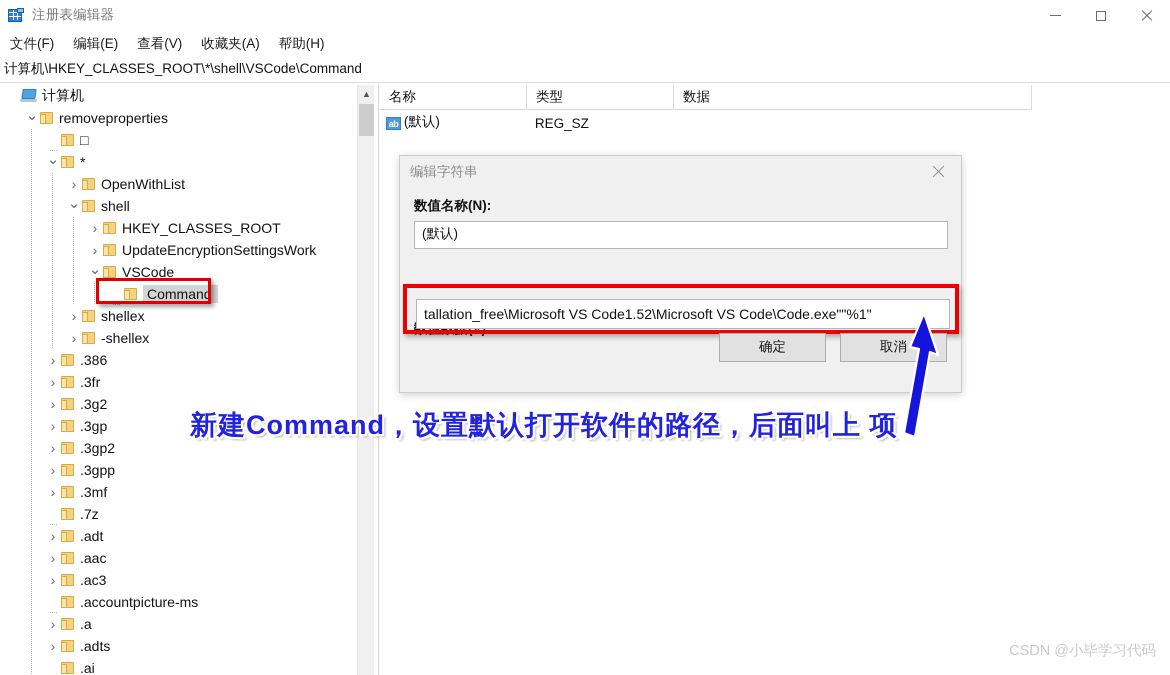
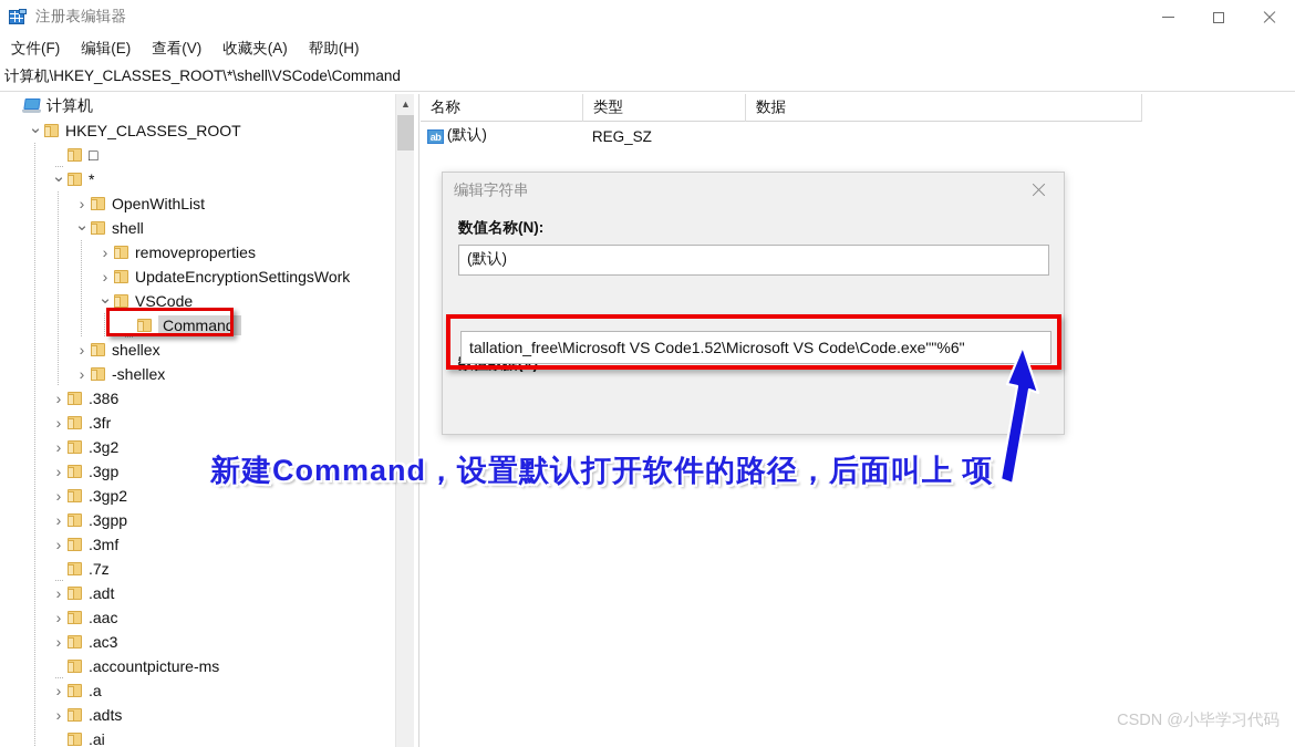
  注册表编辑器
  文件(F)
  编辑(E)
  查看(V)
  收藏夹(A)
  帮助(H)
  计算机\HKEY_CLASSES_ROOT\*\shell\VSCode\Command
  计算机
  ⌄
- removeproperties
+ HKEY_CLASSES_ROOT
  □
  ⌄
  *
  ›
  OpenWithList
  ⌄
  shell
  ›
- HKEY_CLASSES_ROOT
+ removeproperties
  ›
  UpdateEncryptionSettingsWork
  ⌄
  VSCode
  Command
  ›
  shellex
  ›
  -shellex
  ›
  .386
  ›
  .3fr
  ›
  .3g2
  ›
  .3gp
  ›
  .3gp2
  ›
  .3gpp
  ›
  .3mf
  .7z
  ›
  .adt
  ›
  .aac
  ›
  .ac3
  .accountpicture-ms
  ›
  .a
  ›
  .adts
  .ai
  ▲
  名称
  类型
  数据
  ab
  (默认)
  REG_SZ
  编辑字符串
  数值名称(N):
  (默认)
- tallation_free\Microsoft VS Code1.52\Microsoft VS Code\Code.exe""%1"
+ tallation_free\Microsoft VS Code1.52\Microsoft VS Code\Code.exe""%6"
- 确定
- 取消
  新建Command，设置默认打开软件的路径，后面叫上 项
  CSDN @小毕学习代码
